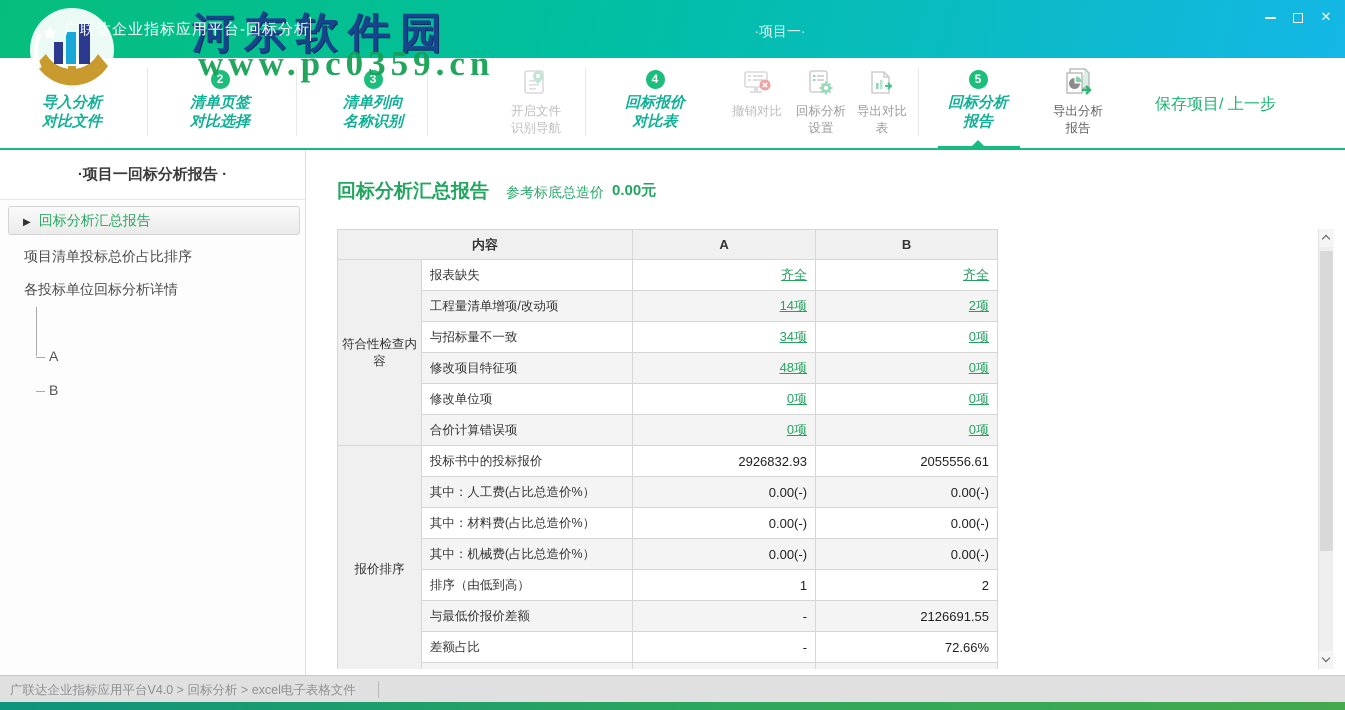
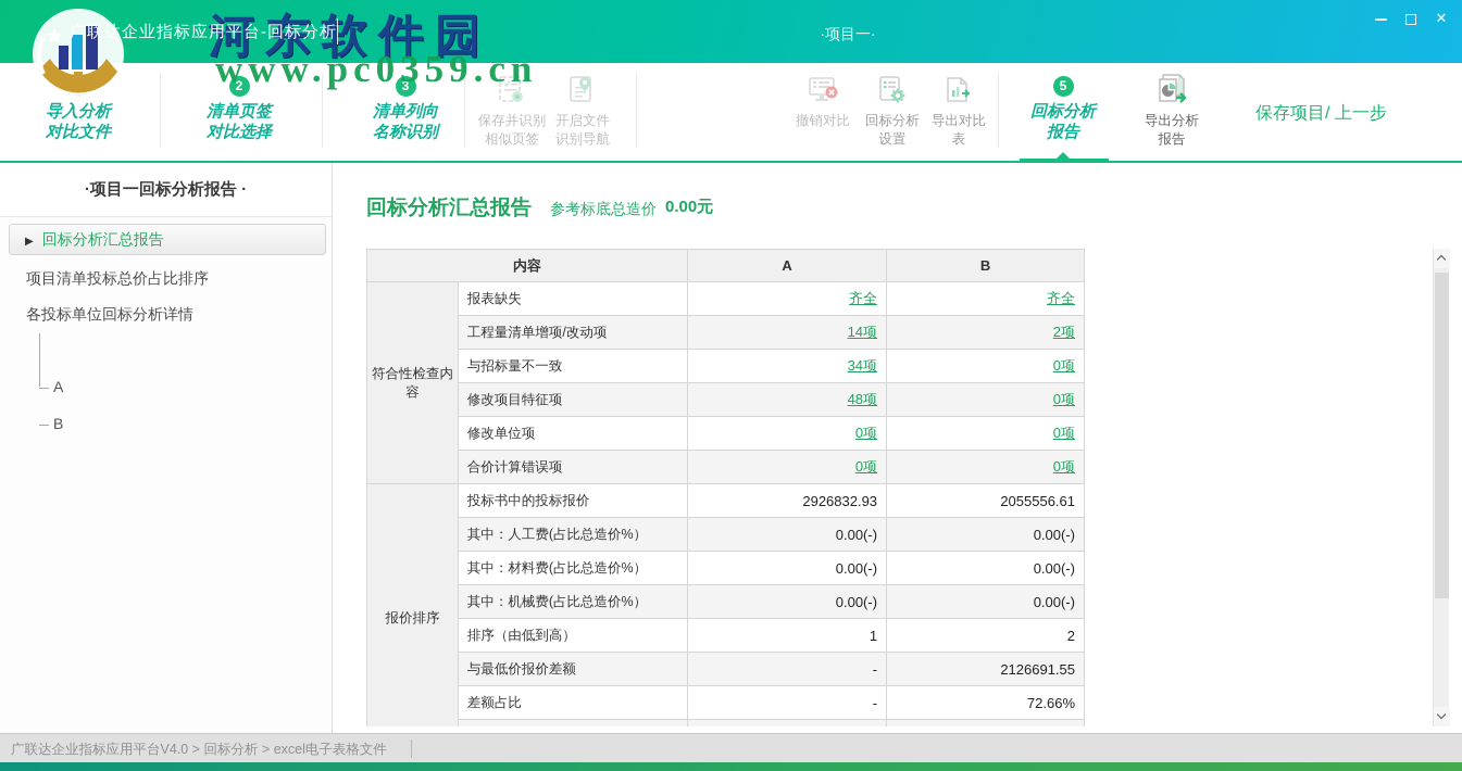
  广联达企业指标应用平台-回标分析
  ·项目一·
  ✕
  河东软件园
  www.pc0359.cn
  导入分析
  对比文件
  2
  清单页签
  对比选择
  3
  清单列向
  名称识别
- 4
- 回标报价
- 对比表
  5
  回标分析
  报告
+ 保存并识别
+ 相似页签
  开启文件
  识别导航
  撤销对比
  回标分析
  设置
  导出对比
  表
  导出分析
  报告
  保存项目/ 上一步
  ·项目一回标分析报告 ·
  ▶ 回标分析汇总报告
  项目清单投标总价占比排序
  各投标单位回标分析详情
  A
  B
  回标分析汇总报告
  参考标底总造价
  0.00元
  内容	A	B
  符合性检查内容	报表缺失	齐全	齐全
  工程量清单增项/改动项	14项	2项
  与招标量不一致	34项	0项
  修改项目特征项	48项	0项
  修改单位项	0项	0项
  合价计算错误项	0项	0项
  报价排序	投标书中的投标报价	2926832.93	2055556.61
  其中：人工费(占比总造价%）	0.00(-)	0.00(-)
  其中：材料费(占比总造价%）	0.00(-)	0.00(-)
  其中：机械费(占比总造价%）	0.00(-)	0.00(-)
  排序（由低到高）	1	2
  与最低价报价差额	-	2126691.55
  差额占比	-	72.66%
  广联达企业指标应用平台V4.0 > 回标分析 > excel电子表格文件
